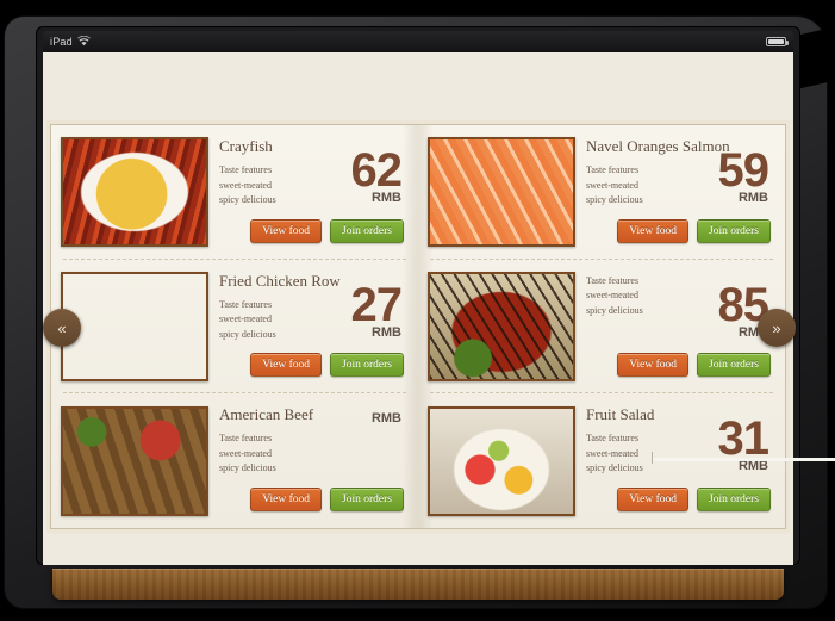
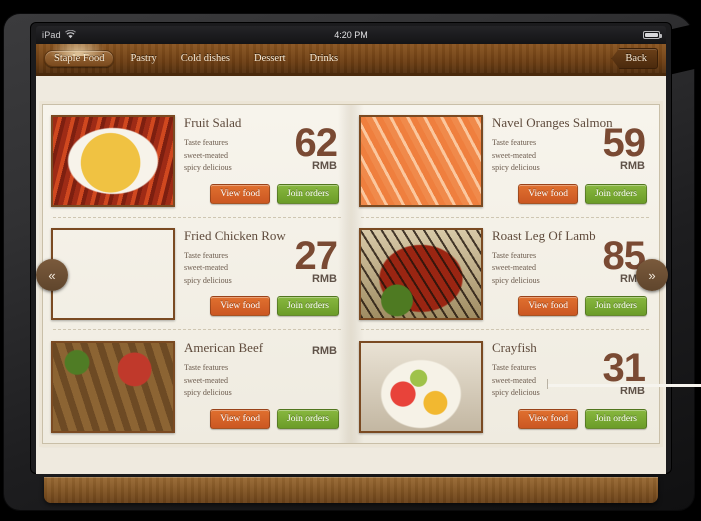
  iPad
+ 4:20 PM
+ Staple Food
+ Pastry
+ Cold dishes
+ Dessert
+ Drinks
+ Back
- Crayfish
+ Fruit Salad
  Taste features
  sweet-meated
  spicy delicious
  62
  RMB
  View food
  Join orders
  Navel Oranges Salmon
  Taste features
  sweet-meated
  spicy delicious
  59
  RMB
  View food
  Join orders
  Fried Chicken Row
  Taste features
  sweet-meated
  spicy delicious
  27
  RMB
  View food
  Join orders
+ Roast Leg Of Lamb
  Taste features
  sweet-meated
  spicy delicious
  85
  View food
  Join orders
  American Beef
  Taste features
  sweet-meated
  spicy delicious
  RMB
  View food
  Join orders
- Fruit Salad
+ Crayfish
  Taste features
  sweet-meated
  spicy delicious
  31
  RMB
  View food
  Join orders
  «
  »
